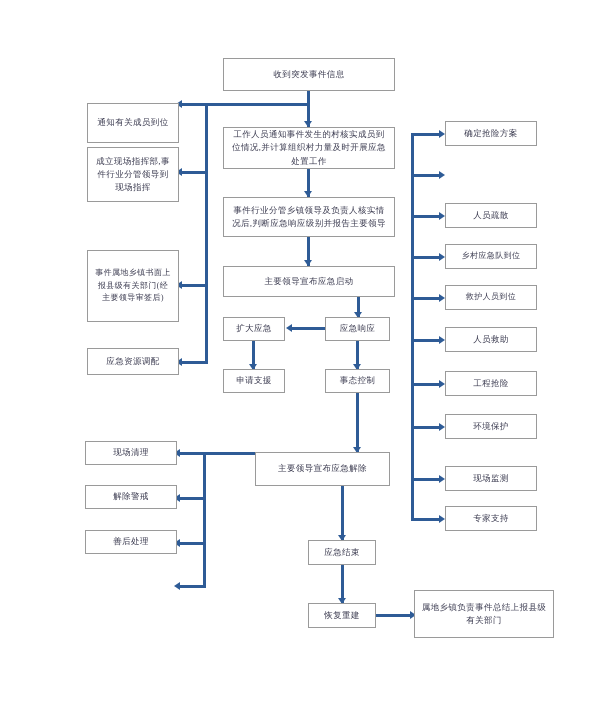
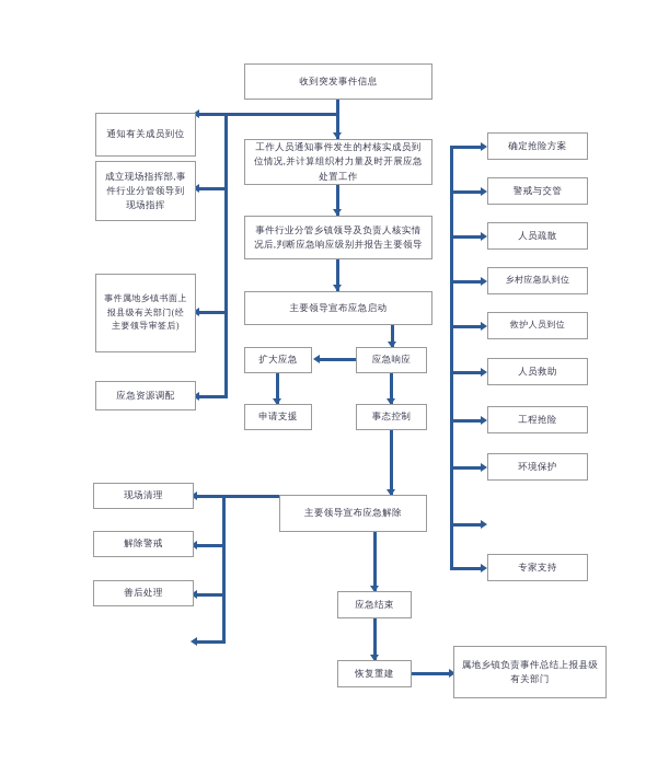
  收到突发事件信息
  工作人员通知事件发生的村核实成员到位情况,并计算组织村力量及时开展应急处置工作
  事件行业分管乡镇领导及负责人核实情况后,判断应急响应级别并报告主要领导
  主要领导宣布应急启动
  应急响应
  扩大应急
  申请支援
  事态控制
  主要领导宣布应急解除
  应急结束
  恢复重建
  属地乡镇负责事件总结上报县级有关部门
  通知有关成员到位
  成立现场指挥部,事件行业分管领导到现场指挥
  事件属地乡镇书面上报县级有关部门(经主要领导审签后)
  应急资源调配
  现场清理
  解除警戒
  善后处理
  确定抢险方案
+ 警戒与交管
  人员疏散
  乡村应急队到位
  救护人员到位
  人员救助
  工程抢险
  环境保护
- 现场监测
  专家支持
